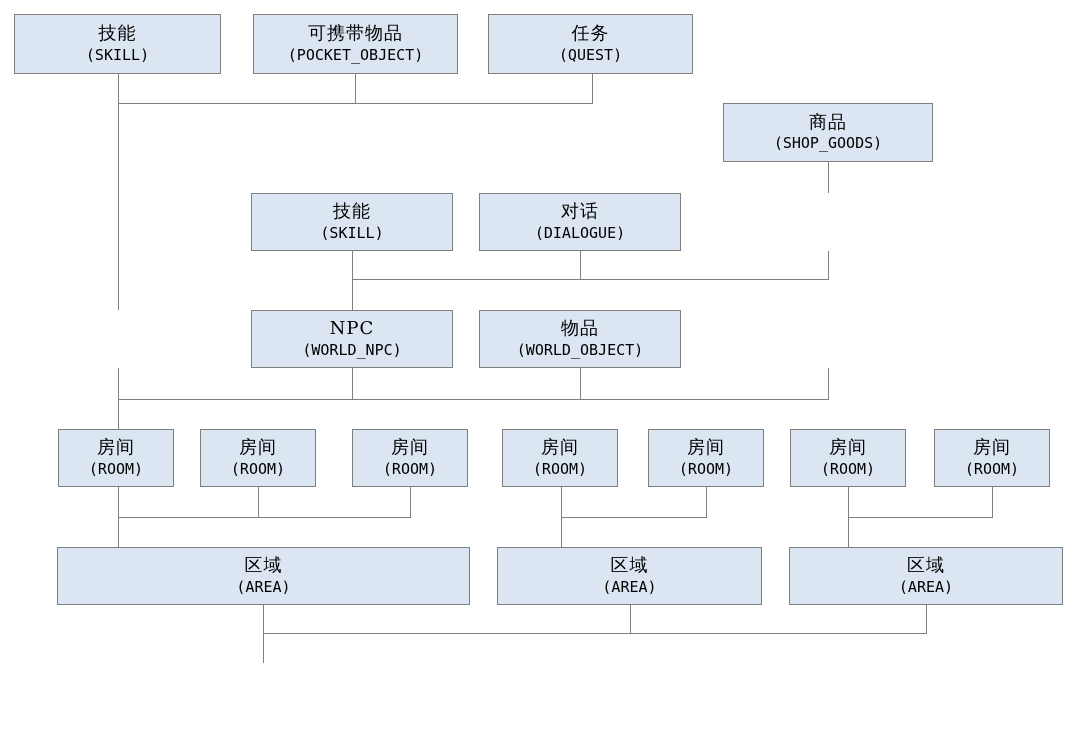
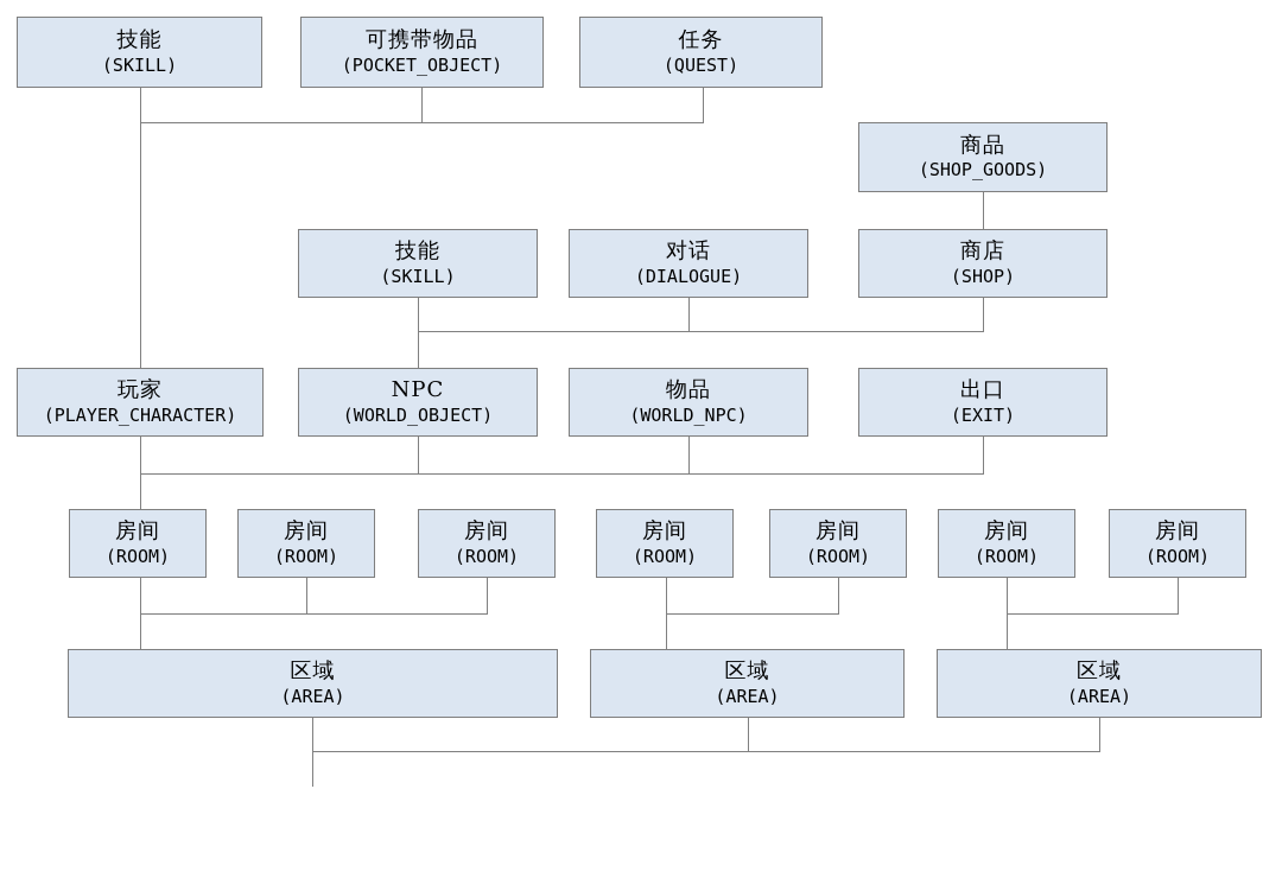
  技能
  (SKILL)
  可携带物品
  (POCKET_OBJECT)
  任务
  (QUEST)
  商品
  (SHOP_GOODS)
  技能
  (SKILL)
  对话
  (DIALOGUE)
+ 商店
+ (SHOP)
+ 玩家
+ (PLAYER_CHARACTER)
  NPC
- (WORLD_NPC)
+ (WORLD_OBJECT)
  物品
- (WORLD_OBJECT)
+ (WORLD_NPC)
+ 出口
+ (EXIT)
  房间
  (ROOM)
  房间
  (ROOM)
  房间
  (ROOM)
  房间
  (ROOM)
  房间
  (ROOM)
  房间
  (ROOM)
  房间
  (ROOM)
  区域
  (AREA)
  区域
  (AREA)
  区域
  (AREA)
